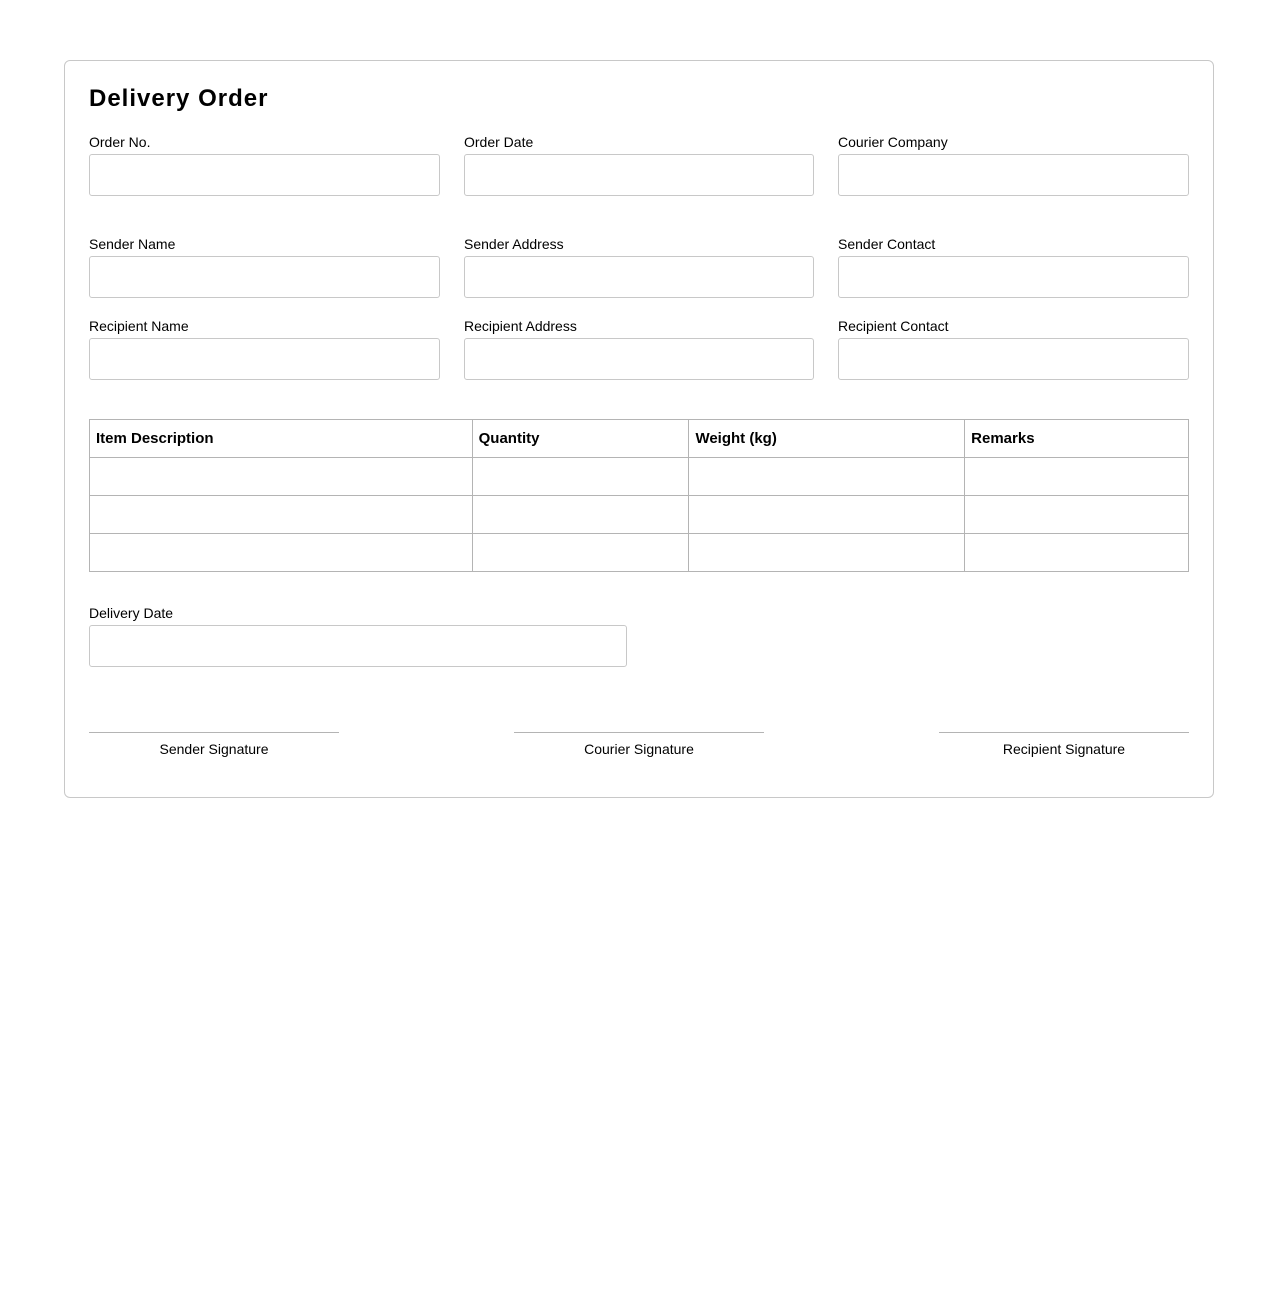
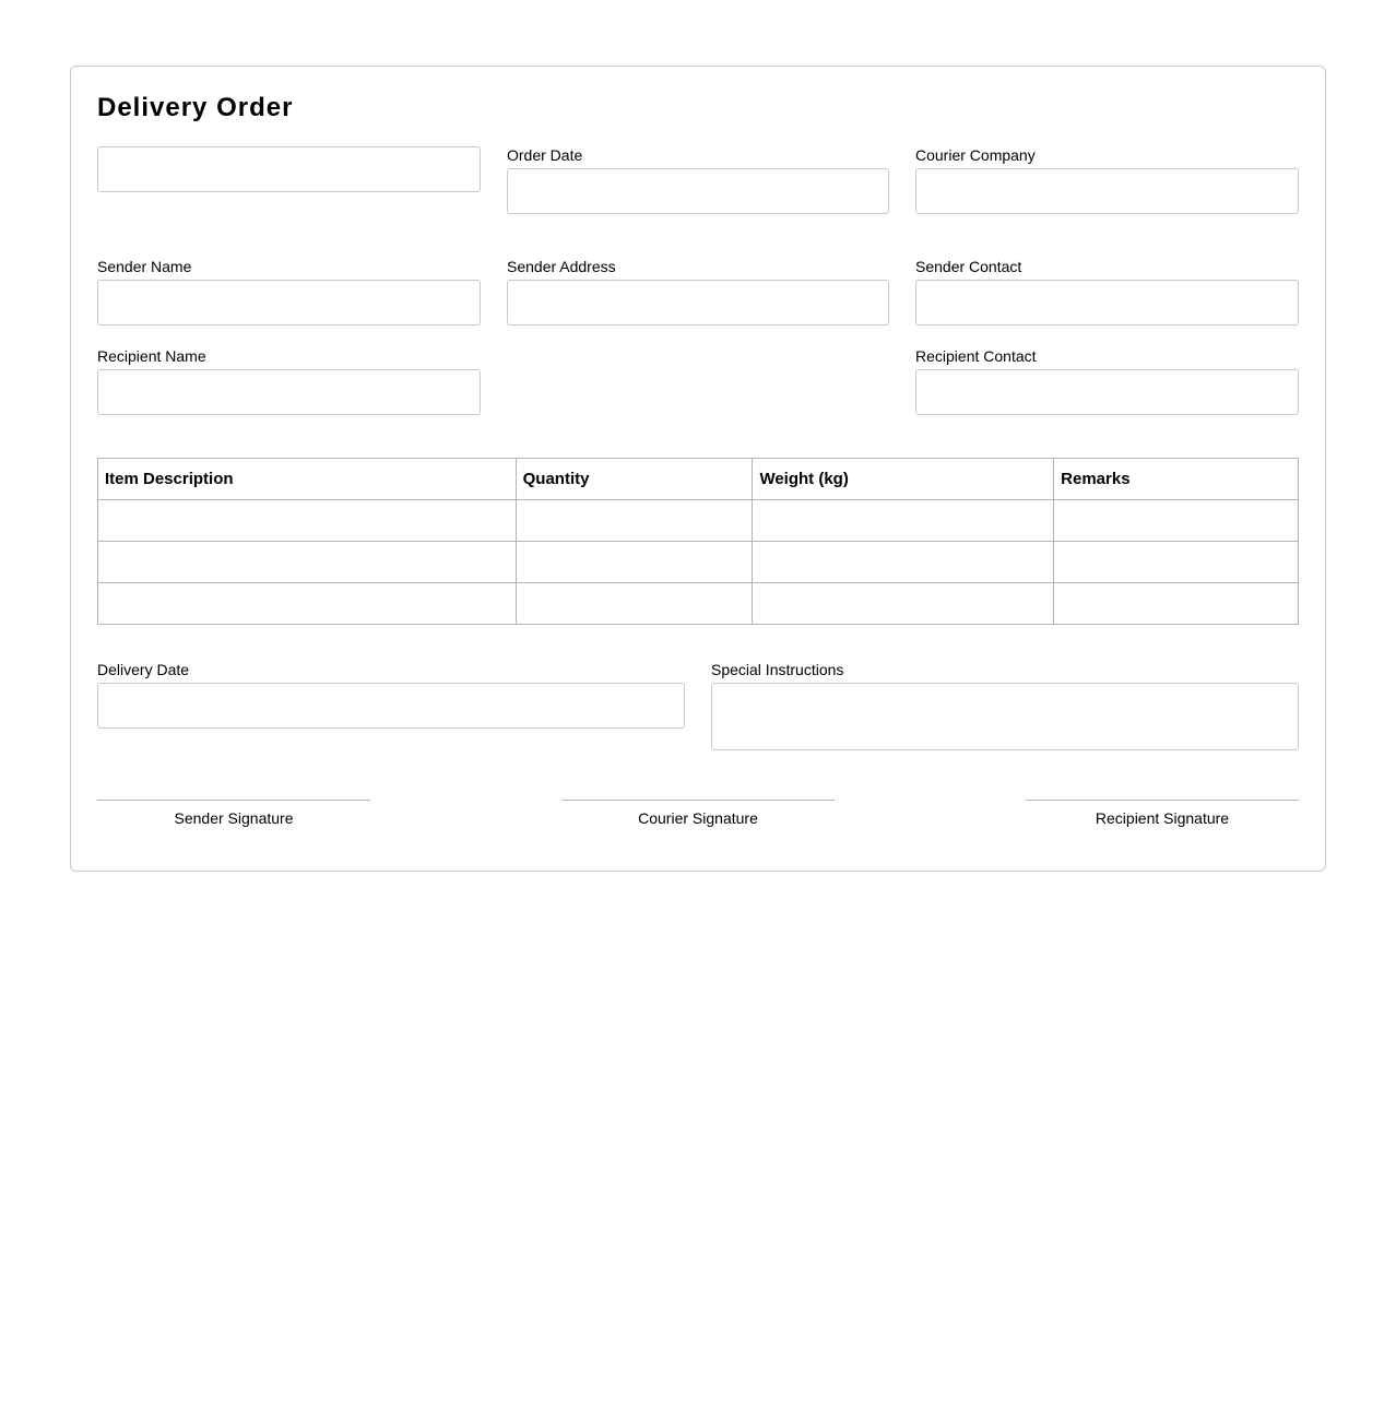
  Delivery Order
- Order No.
  Order Date
  Courier Company
  Sender Name
  Sender Address
  Sender Contact
  Recipient Name
- Recipient Address
  Recipient Contact
  Item Description	Quantity	Weight (kg)	Remarks
  Delivery Date
+ Special Instructions
  Sender Signature
  Courier Signature
  Recipient Signature
